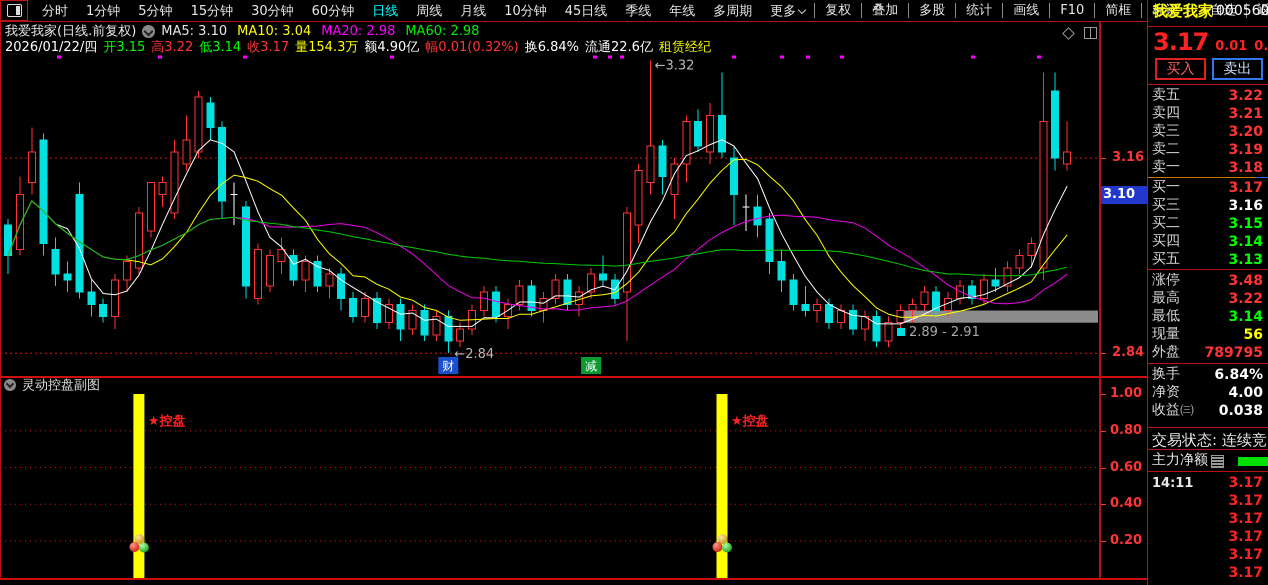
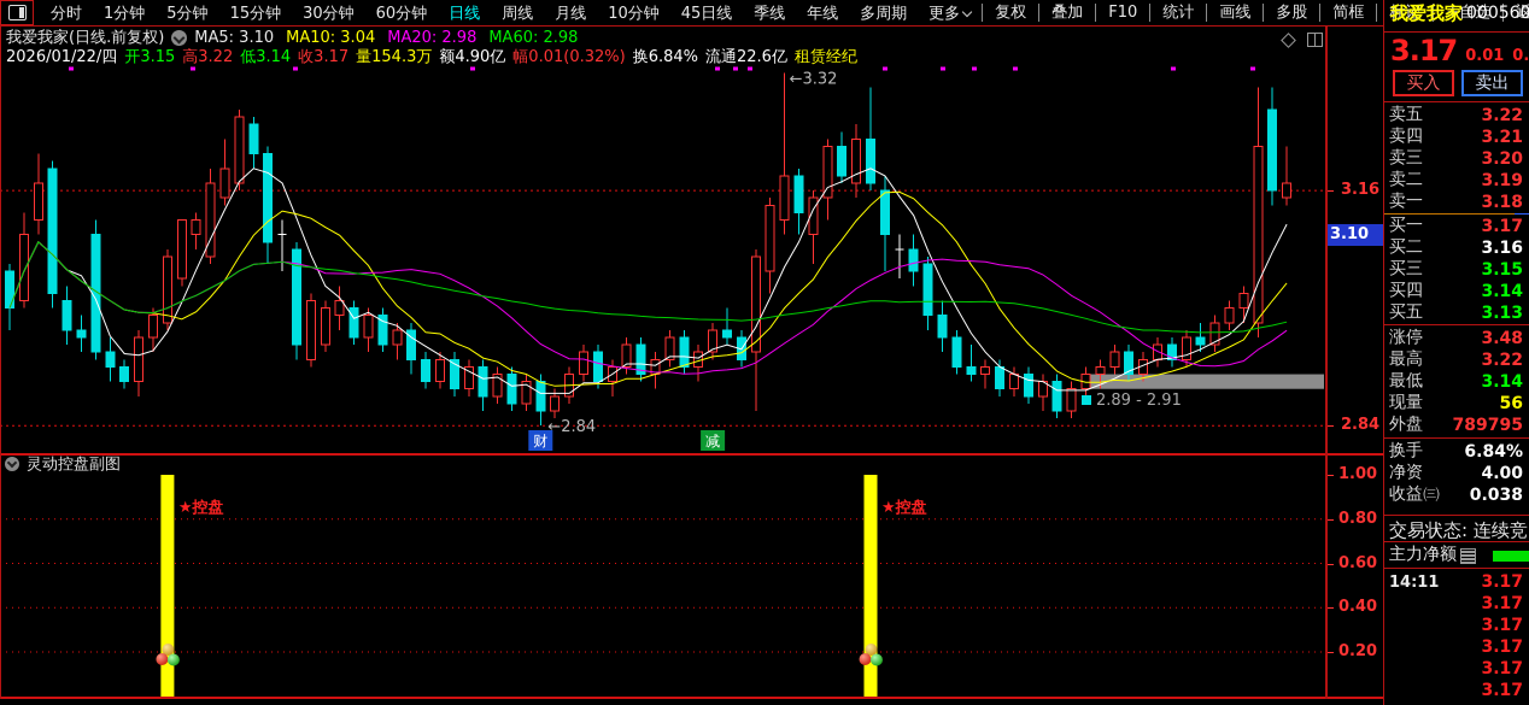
  分时
  1分钟
  5分钟
  15分钟
  30分钟
  60分钟
  日线
  周线
  月线
  10分钟
  45日线
  季线
  年线
  多周期
  更多
  复权
  叠加
- 多股
+ F10
  统计
  画线
- F10
+ 多股
  简框
  标记
  +自选
  我爱我家(日线.前复权)
  MA5: 3.10 MA10: 3.04 MA20: 2.98 MA60: 2.98
  2026/01/22/四
  开3.15
  高3.22
  低3.14
  收3.17
  量154.3万
  额4.90亿
  幅0.01(0.32%)
  换6.84%
  流通22.6亿
  租赁经纪
  ←3.32
  ←2.84
  2.89 - 2.91
  财
  减
  灵动控盘副图
  ★控盘
  ★控盘
  3.16
  3.10
  2.84
  1.00
  0.80
  0.60
  0.40
  0.20
  我爱我家
  000560
  3.17
  0.01
  买入
  卖出
  卖五
  3.22
  卖四
  3.21
  卖三
  3.20
  卖二
  3.19
  卖一
  3.18
  买一
  3.17
- 买三
+ 买二
  3.16
- 买二
+ 买三
  3.15
  买四
  3.14
  买五
  3.13
  涨停
  3.48
  最高
  3.22
  最低
  3.14
  现量
  56
  外盘
  789795
  换手
  6.84%
  净资
  4.00
  收益㈢
  0.038
  交易状态: 连续竞
  主力净额
  14:11
  3.17
  3.17
  3.17
  3.17
  3.17
  3.17
